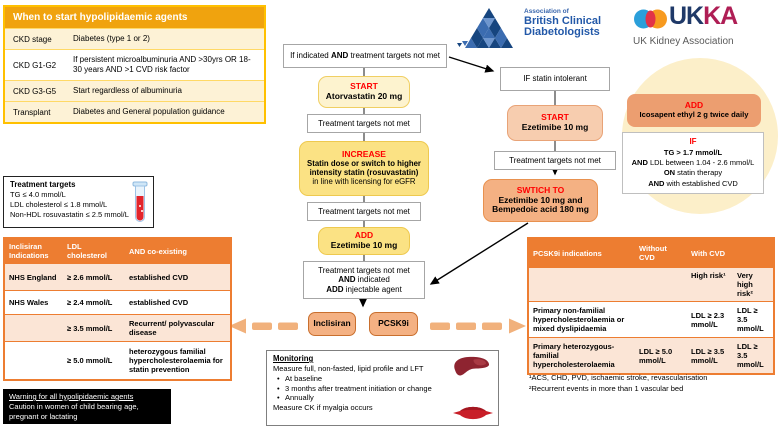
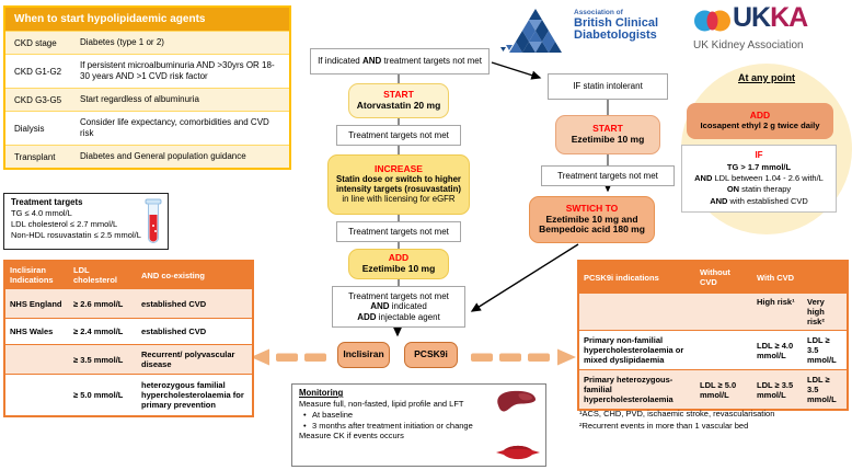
+ At any point
  ADD
  Icosapent ethyl 2 g twice daily
  IF
  TG > 1.7 mmol/L
- AND LDL between 1.04 - 2.6 mmol/L
+ AND LDL between 1.04 - 2.6 with/L
  ON statin therapy
  AND with established CVD
  When to start hypolipidaemic agents
  CKD stage
  Diabetes (type 1 or 2)
  CKD G1-G2
  If persistent microalbuminuria AND >30yrs OR 18-30 years AND >1 CVD risk factor
  CKD G3-G5
  Start regardless of albuminuria
+ Dialysis
+ Consider life expectancy, comorbidities and CVD risk
  Transplant
  Diabetes and General population guidance
  Treatment targets
  TG ≤ 4.0 mmol/L
- LDL cholesterol ≤ 1.8 mmol/L
+ LDL cholesterol ≤ 2.7 mmol/L
  Non-HDL rosuvastatin ≤ 2.5 mmol/L
  Inclisiran Indications
  LDL cholesterol
  AND co-existing
  NHS England
  ≥ 2.6 mmol/L
  established CVD
  NHS Wales
  ≥ 2.4 mmol/L
  established CVD
  ≥ 3.5 mmol/L
  Recurrent/ polyvascular disease
  ≥ 5.0 mmol/L
- heterozygous familial hypercholesterolaemia for statin prevention
+ heterozygous familial hypercholesterolaemia for primary prevention
- Warning for all hypolipidaemic agents
- Caution in women of child bearing age, pregnant or lactating
  If indicated AND treatment targets not met
  START
  Atorvastatin 20 mg
  Treatment targets not met
  INCREASE
- Statin dose or switch to higher intensity statin (rosuvastatin)
+ Statin dose or switch to higher intensity targets (rosuvastatin)
  in line with licensing for eGFR
  Treatment targets not met
  ADD
  Ezetimibe 10 mg
  Treatment targets not met
  AND indicated
  ADD injectable agent
  Inclisiran
  PCSK9i
  IF statin intolerant
  START
  Ezetimibe 10 mg
  Treatment targets not met
  SWTICH TO
  Ezetimibe 10 mg and
  Bempedoic acid 180 mg
  Monitoring
  Measure full, non-fasted, lipid profile and LFT
  At baseline
  3 months after treatment initiation or change
- Annually
- Measure CK if myalgia occurs
+ Measure CK if events occurs
  PCSK9i indications
  Without CVD
  With CVD
  High risk¹
  Very high risk²
  Primary non-familial hypercholesterolaemia or mixed dyslipidaemia
- LDL ≥ 2.3 mmol/L
+ LDL ≥ 4.0 mmol/L
  LDL ≥ 3.5 mmol/L
  Primary heterozygous-familial hypercholesterolaemia
  LDL ≥ 5.0 mmol/L
  LDL ≥ 3.5 mmol/L
  LDL ≥ 3.5 mmol/L
  ¹ACS, CHD, PVD, ischaemic stroke, revascularisation
  ²Recurrent events in more than 1 vascular bed
  British Clinical
  Diabetologists
  UKKA
  UK Kidney Association
